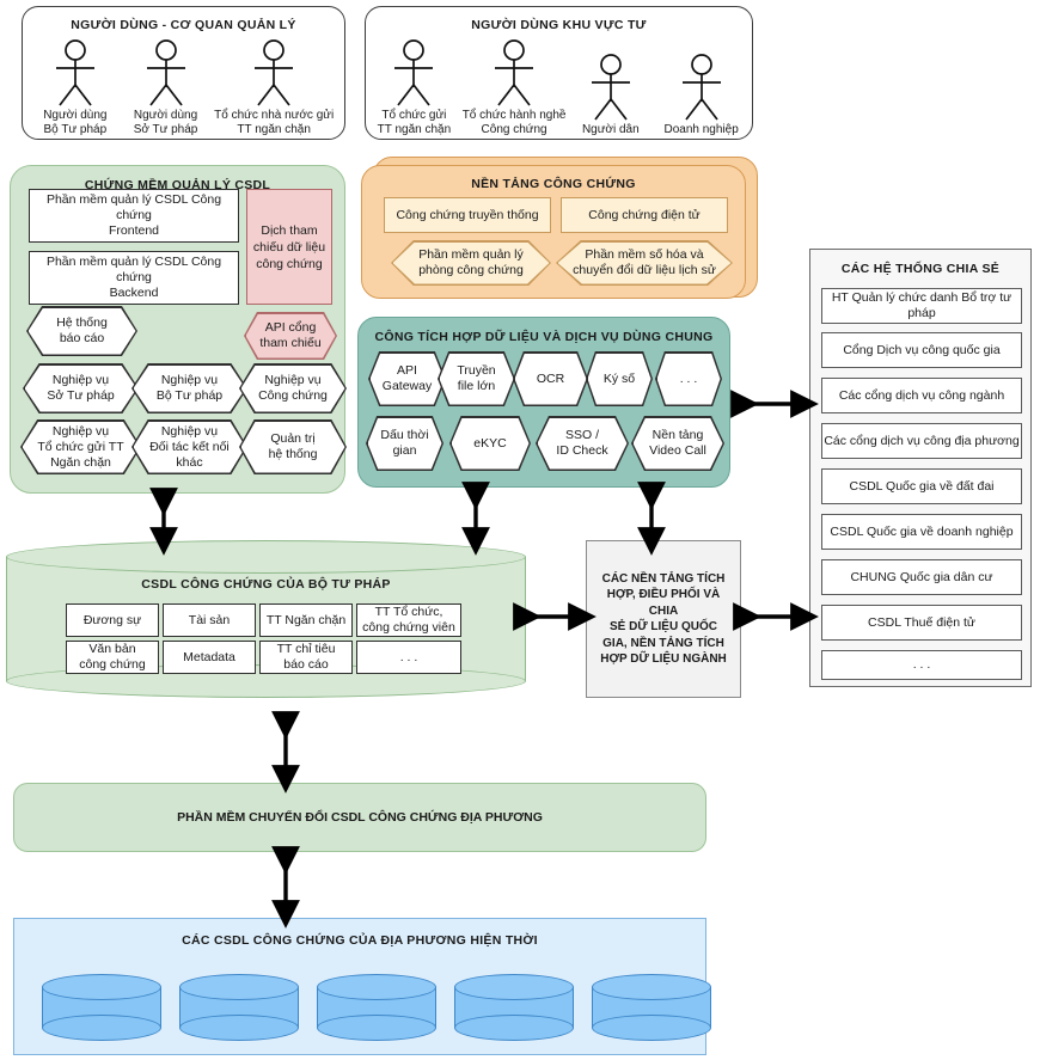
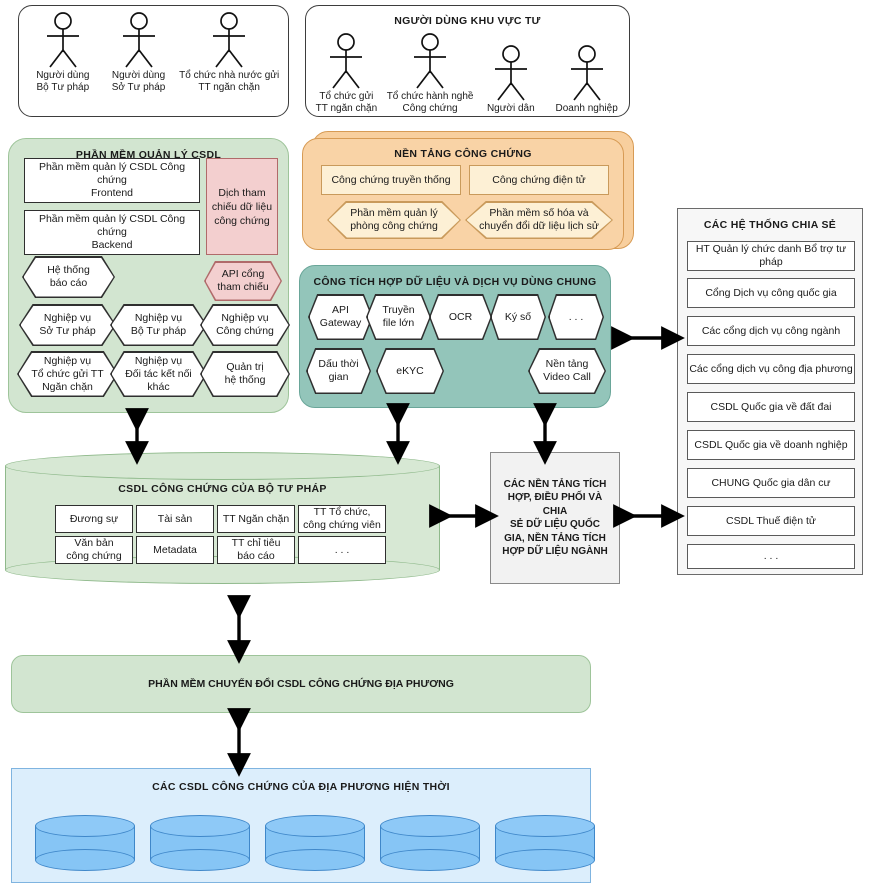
- NGƯỜI DÙNG - CƠ QUAN QUẢN LÝ
  Người dùng
  Bộ Tư pháp
  Người dùng
  Sở Tư pháp
  Tổ chức nhà nước gửi
  TT ngăn chặn
  NGƯỜI DÙNG KHU VỰC TƯ
  Tổ chức gửi
  TT ngăn chặn
  Tổ chức hành nghề
  Công chứng
  Người dân
  Doanh nghiệp
- CHỨNG MỀM QUẢN LÝ CSDL
+ PHẦN MỀM QUẢN LÝ CSDL
  Phần mềm quản lý CSDL Công chứng
  Frontend
  Phần mềm quản lý CSDL Công chứng
  Backend
  Dịch tham chiếu dữ liệu công chứng
  API cổng
  tham chiếu
  Hệ thống
  báo cáo
  Nghiệp vụ
  Sở Tư pháp
  Nghiệp vụ
  Bộ Tư pháp
  Nghiệp vụ
  Công chứng
  Nghiệp vụ
  Tổ chức gửi TT
  Ngăn chặn
  Nghiệp vụ
  Đối tác kết nối
  khác
  Quản trị
  hệ thống
  NỀN TẢNG CÔNG CHỨNG
  Công chứng truyền thống
  Công chứng điện tử
  Phần mềm quản lý
  phòng công chứng
  Phần mềm số hóa và
  chuyển đổi dữ liệu lịch sử
  CÔNG TÍCH HỢP DỮ LIỆU VÀ DỊCH VỤ DÙNG CHUNG
  API
  Gateway
  Truyền
  file lớn
  OCR
  Ký số
  . . .
  Dấu thời
  gian
  eKYC
- SSO /
- ID Check
  Nền tảng
  Video Call
  CÁC HỆ THỐNG CHIA SẺ
  HT Quản lý chức danh Bổ trợ tư pháp
  Cổng Dịch vụ công quốc gia
  Các cổng dịch vụ công ngành
  Các cổng dịch vụ công địa phương
  CSDL Quốc gia về đất đai
  CSDL Quốc gia về doanh nghiệp
  CHUNG Quốc gia dân cư
  CSDL Thuế điện tử
  . . .
  CSDL CÔNG CHỨNG CỦA BỘ TƯ PHÁP
  Đương sự
  Tài sản
  TT Ngăn chặn
  TT Tổ chức,
  công chứng viên
  Văn bản
  công chứng
  Metadata
  TT chỉ tiêu
  báo cáo
  . . .
  CÁC NỀN TẢNG TÍCH
  HỢP, ĐIỀU PHỐI VÀ CHIA
  SẺ DỮ LIỆU QUỐC
  GIA, NỀN TẢNG TÍCH
  HỢP DỮ LIỆU NGÀNH
  PHẦN MỀM CHUYỂN ĐỔI CSDL CÔNG CHỨNG ĐỊA PHƯƠNG
  CÁC CSDL CÔNG CHỨNG CỦA ĐỊA PHƯƠNG HIỆN THỜI
